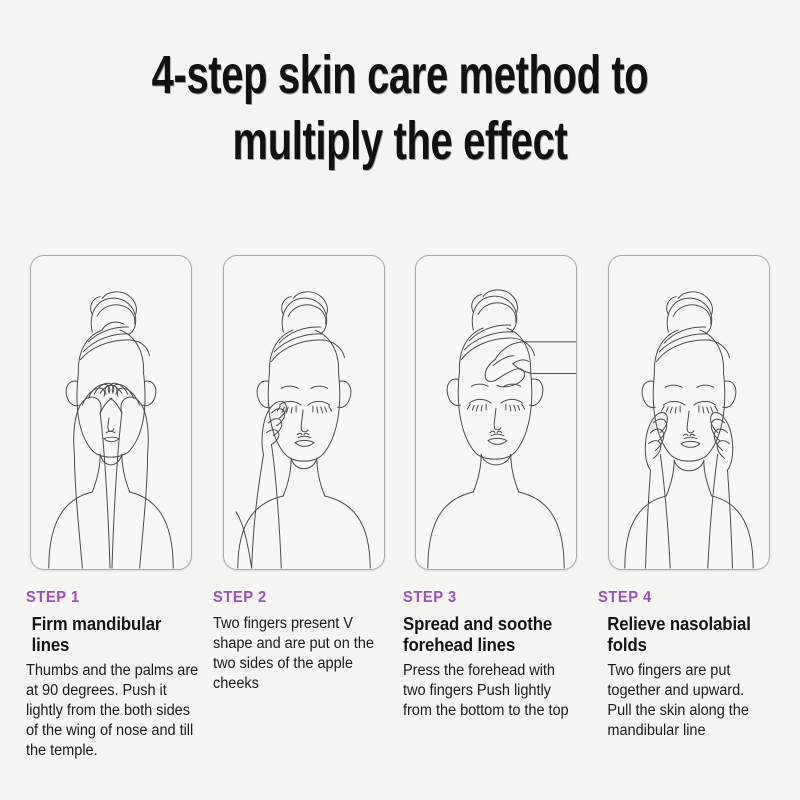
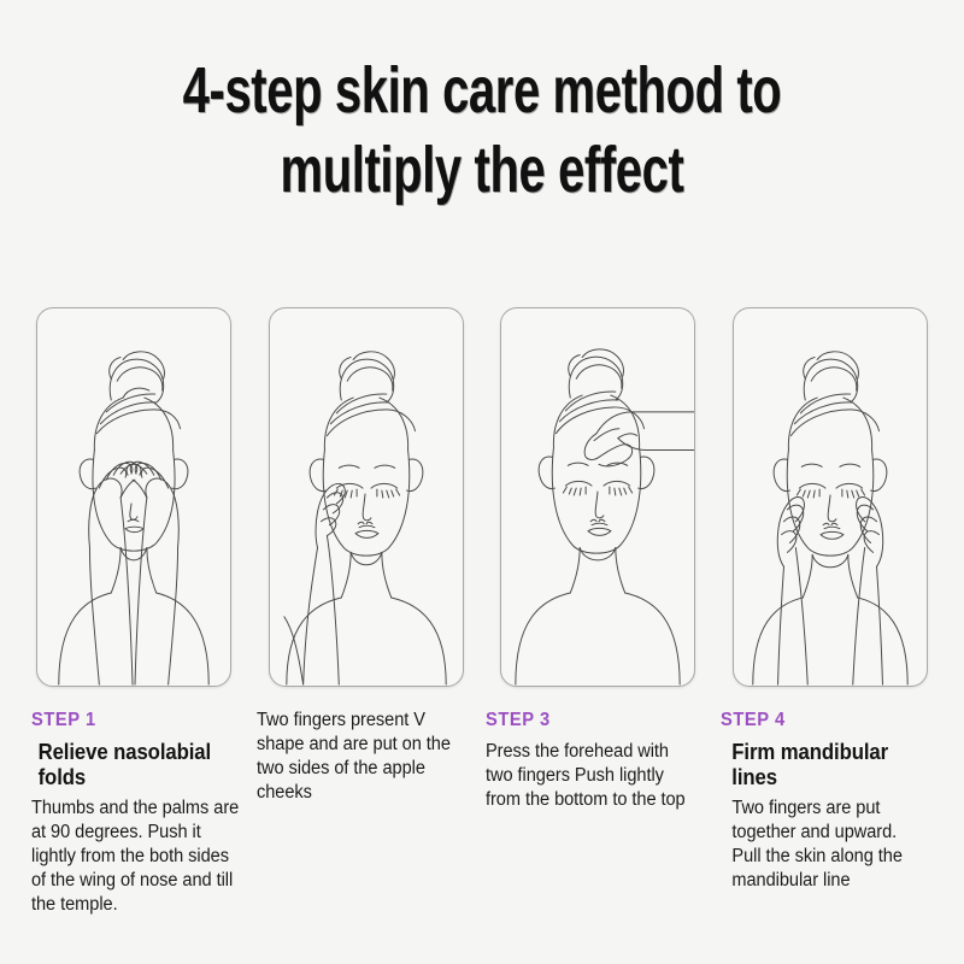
  4-step skin care method to
  multiply the effect
  STEP 1
- Firm mandibular lines
+ Relieve nasolabial folds
  Thumbs and the palms are at 90 degrees. Push it lightly from the both sides of the wing of nose and till the temple.
- STEP 2
  Two fingers present V shape and are put on the two sides of the apple cheeks
  STEP 3
- Spread and soothe forehead lines
  Press the forehead with two fingers Push lightly from the bottom to the top
  STEP 4
- Relieve nasolabial folds
+ Firm mandibular lines
  Two fingers are put together and upward. Pull the skin along the mandibular line
